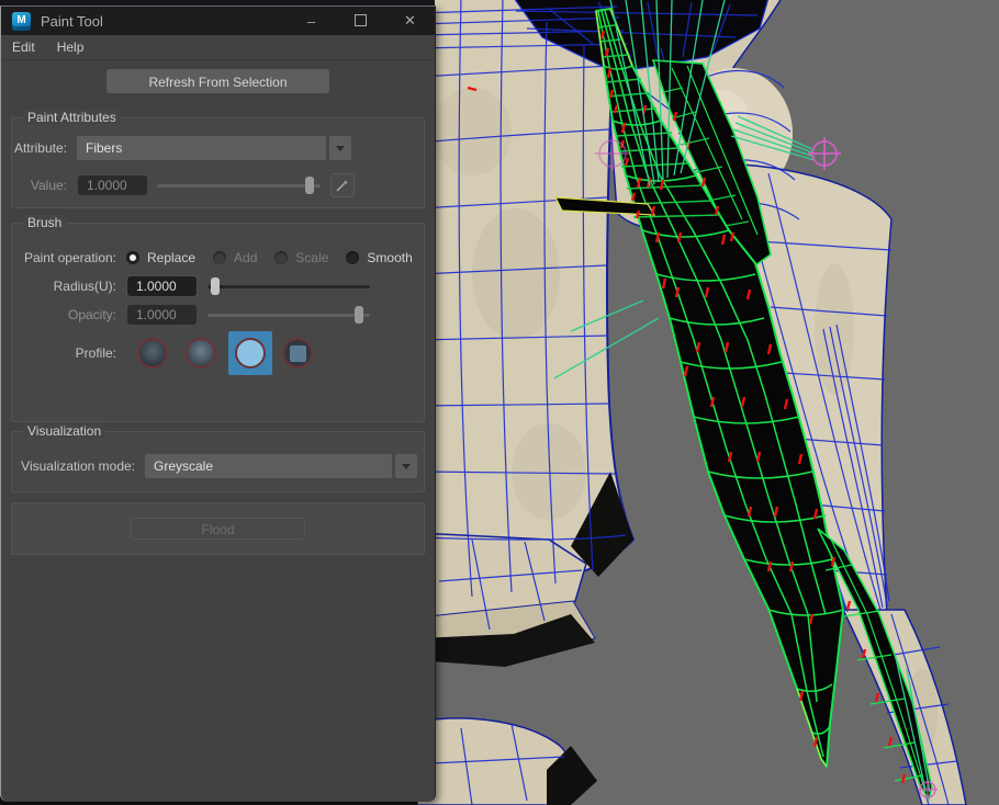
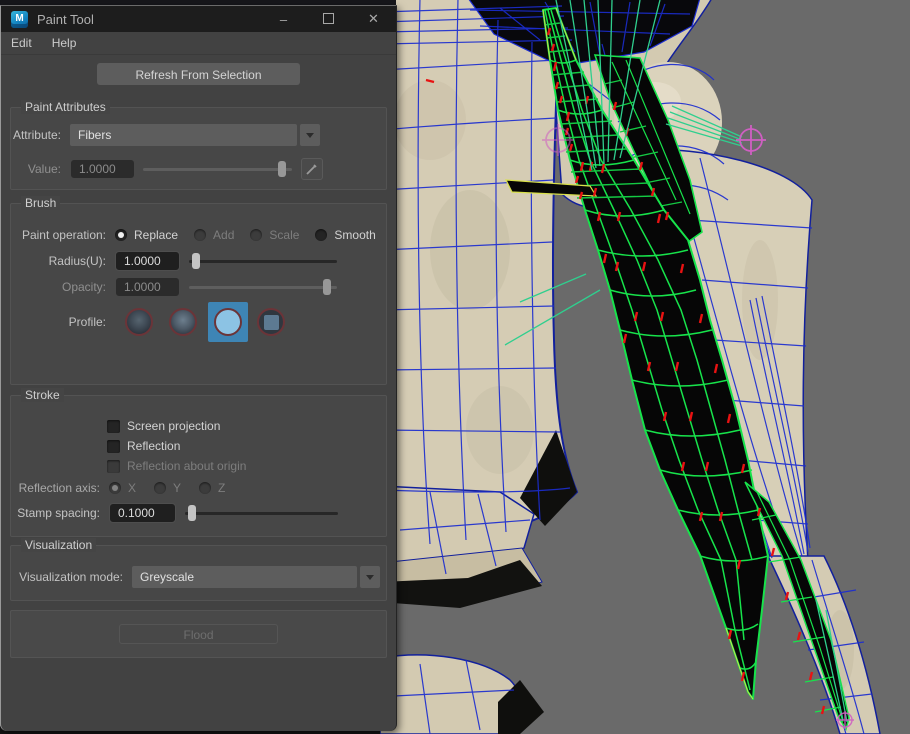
  M
  Paint Tool
  –
  ✕
  Edit
  Help
  Refresh From Selection
  Paint Attributes
  Attribute:
  Fibers
  Value:
  1.0000
  Brush
  Paint operation:
  Replace
  Add
  Scale
  Smooth
  Radius(U):
  1.0000
  Opacity:
  1.0000
  Profile:
+ Stroke
+ Screen projection
+ Reflection
+ Reflection about origin
+ Reflection axis:
+ X
+ Y
+ Z
+ Stamp spacing:
+ 0.1000
  Visualization
  Visualization mode:
  Greyscale
  Flood
